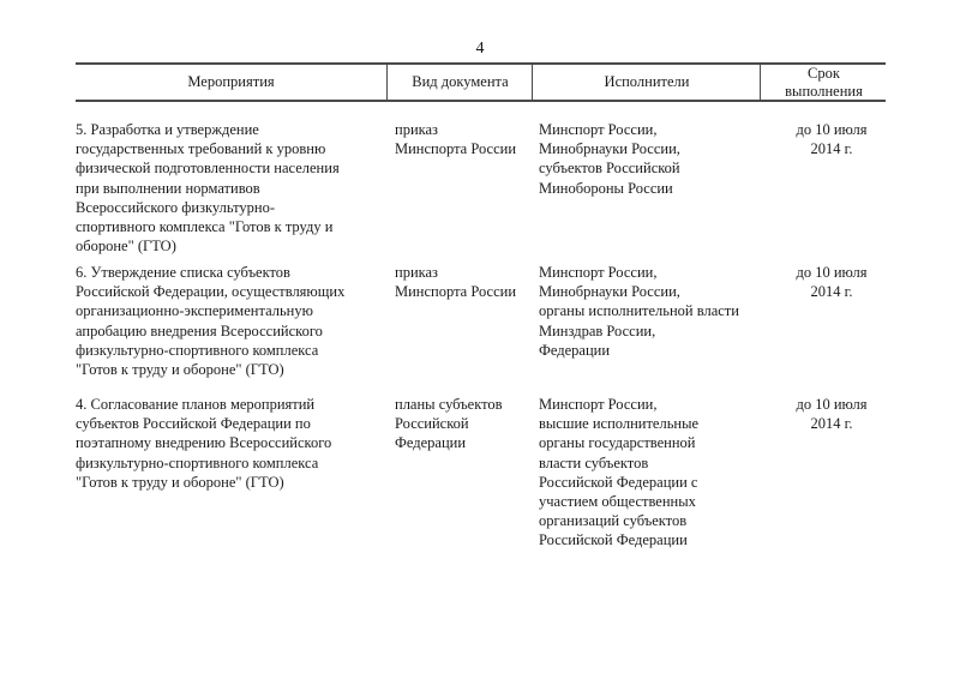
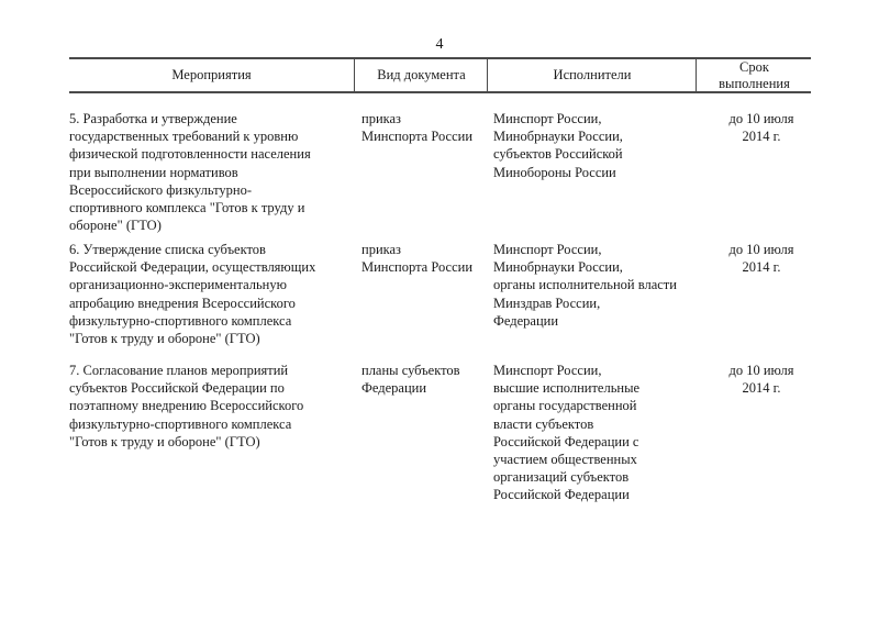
  4
  Мероприятия
  Вид документа
  Исполнители
  Срок
  выполнения
  5. Разработка и утверждение
  государственных требований к уровню
  физической подготовленности населения
  при выполнении нормативов
  Всероссийского физкультурно-
  спортивного комплекса "Готов к труду и
  обороне" (ГТО)
  приказ
  Минспорта России
  Минспорт России,
  Минобрнауки России,
  субъектов Российской
  Минобороны России
  до 10 июля
  2014 г.
  6. Утверждение списка субъектов
  Российской Федерации, осуществляющих
  организационно-экспериментальную
  апробацию внедрения Всероссийского
  физкультурно-спортивного комплекса
  "Готов к труду и обороне" (ГТО)
  приказ
  Минспорта России
  Минспорт России,
  Минобрнауки России,
  органы исполнительной власти
  Минздрав России,
  Федерации
  до 10 июля
  2014 г.
- 4. Согласование планов мероприятий
+ 7. Согласование планов мероприятий
  субъектов Российской Федерации по
  поэтапному внедрению Всероссийского
  физкультурно-спортивного комплекса
  "Готов к труду и обороне" (ГТО)
  планы субъектов
- Российской
  Федерации
  Минспорт России,
  высшие исполнительные
  органы государственной
  власти субъектов
  Российской Федерации с
  участием общественных
  организаций субъектов
  Российской Федерации
  до 10 июля
  2014 г.
